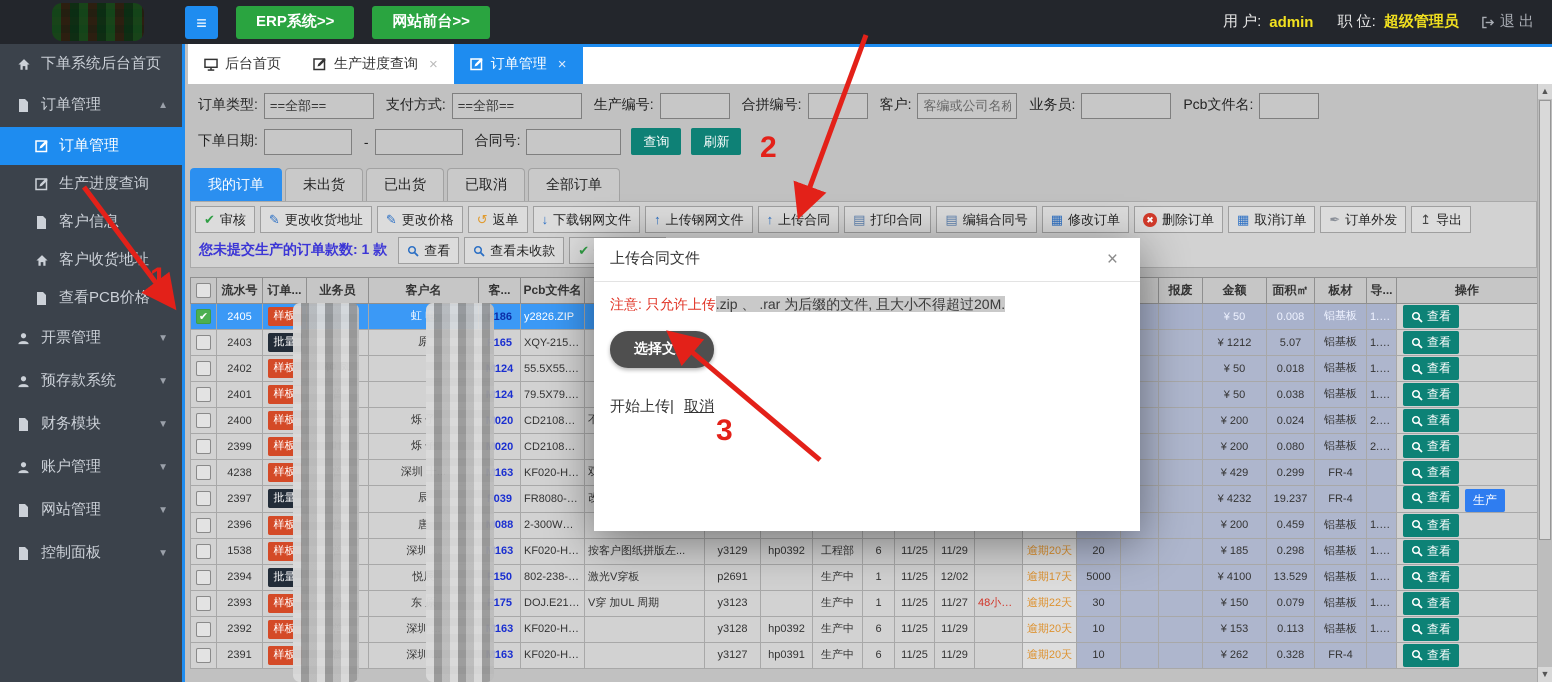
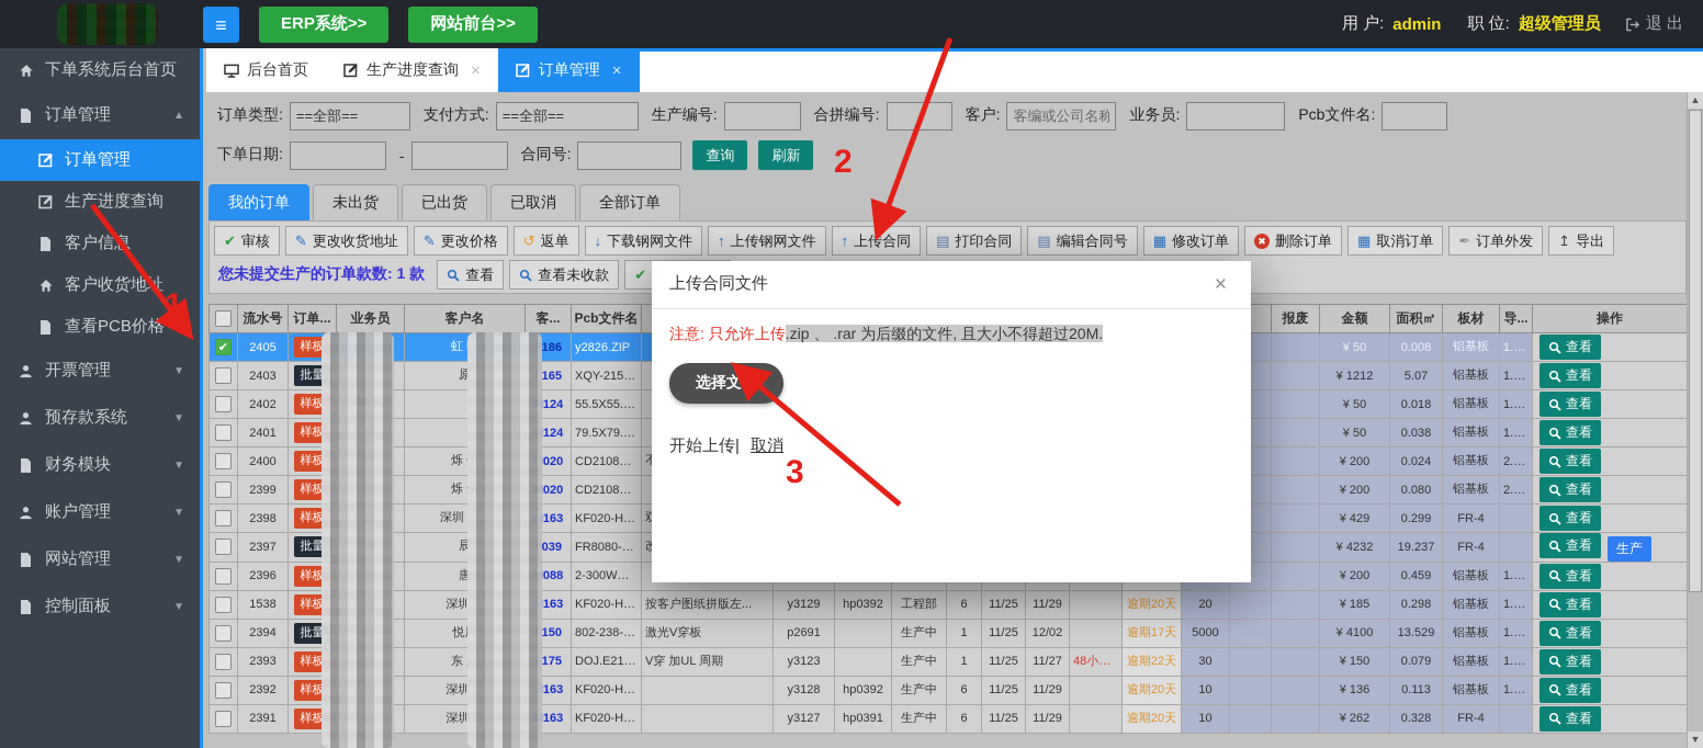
  ≡
  ERP系统>>
  网站前台>>
  用 户:
  admin
  职 位:
  超级管理员
  退 出
  下单系统后台首页
  订单管理
  ▲
  订单管理
  生产进度查询
  客户信
  客户收货地址
  查看PCB价格
  开票管理
  ▼
  预存款系统
  ▼
  财务模块
  ▼
  账户管理
  ▼
  网站管理
  ▼
  控制面板
  ▼
  后台首页
  生产进度查询
  ×
  订单管理
  ×
  订单类型:
  ==全部==
  支付方式:
  ==全部==
  生产编号:
  合拼编号:
  客户:
  客编或公司名称
  业务员:
  Pcb文件名:
  下单日期:
  -
  合同号:
  查询
  刷新
  我的订单
  未出货
  已出货
  已取消
  全部订单
  ✔
  审核
  ✎
  更改收货地址
  ✎
  更改价格
  ↺
  返单
  ↓
  下载钢网文件
  ↑
  上传钢网文件
  ↑
  上传合同
  ▤
  打印合同
  ▤
  编辑合同号
  ▦
  修改订单
  ✖
  删除订单
  ▦
  取消订单
  ✒
  订单外发
  ↥
  导出
  您未提交生产的订单款数: 1 款
  查看
  查看未收款
  ✔
  	流水号	订单...	业务员	客户名	客...	Pcb文件名												报废	金额	面积㎡	板材	导...	操作
  ✔	2405	样板		虹	186	y2826.ZIP													¥ 50	0.008	铝基板	1.0W	查看
  	2403	批量		原	165	XQY-215W4													¥ 1212	5.07	铝基板	1.0W	查看
  	2402	样板			124	55.5X55.5X													¥ 50	0.018	铝基板	1.0W	查看
  	2401	样板			124	79.5X79.5X													¥ 50	0.038	铝基板	1.0W	查看
  	2400	样板		烁	020	CD2108071													¥ 200	0.024	铝基板	2.0W	查看
  	2399	样板		烁	020	CD2108071													¥ 200	0.080	铝基板	2.0W	查看
- 	4238	样板		深圳	163	KF020-HZY													¥ 429	0.299	FR-4		查看
+ 	2398	样板		深圳	163	KF020-HZY													¥ 429	0.299	FR-4		查看
  	2397	批量		辰	039	FR8080-A1.													¥ 4232	19.237	FR-4		查看 生产
  	1538	样板		深圳	163	KF020-HZY	按客户图纸拼版左...	y3129	hp0392	工程部	6	11/25	11/29		逾期20天	20			¥ 185	0.298	铝基板	1.0W	查看
  	2394	批量		悦	150	802-238-HX	激光V穿板	p2691		生产中	1	11/25	12/02		逾期17天	5000			¥ 4100	13.529	铝基板	1.0W	查看
  	2393	样板		东	175	DOJ.E215.1	V穿 加UL 周期	y3123		生产中	1	11/25	11/27	48小时...	逾期22天	30			¥ 150	0.079	铝基板	1.0W	查看
- 	2392	样板		深圳	163	KF020-HDD		y3128	hp0392	生产中	6	11/25	11/29		逾期20天	10			¥ 153	0.113	铝基板	1.0W	查看
+ 	2392	样板		深圳	163	KF020-HDD		y3128	hp0392	生产中	6	11/25	11/29		逾期20天	10			¥ 136	0.113	铝基板	1.0W	查看
  	2391	样板		深圳	163	KF020-HPM		y3127	hp0391	生产中	6	11/25	11/29		逾期20天	10			¥ 262	0.328	FR-4		查看
  ▲
  ▼
  上传合同文件
  ×
  注意: 只允许上传.zip 、 .rar 为后缀的文件, 且大小不得超过20M.
  选择文件
  开始上传| 取消
  1
  2
  3
